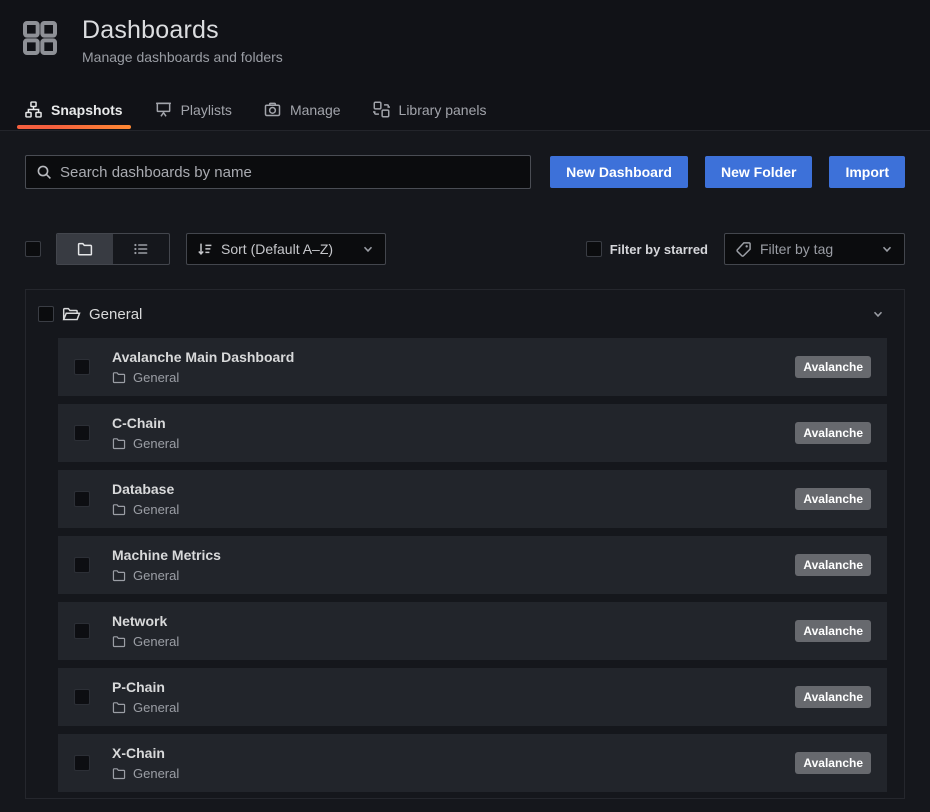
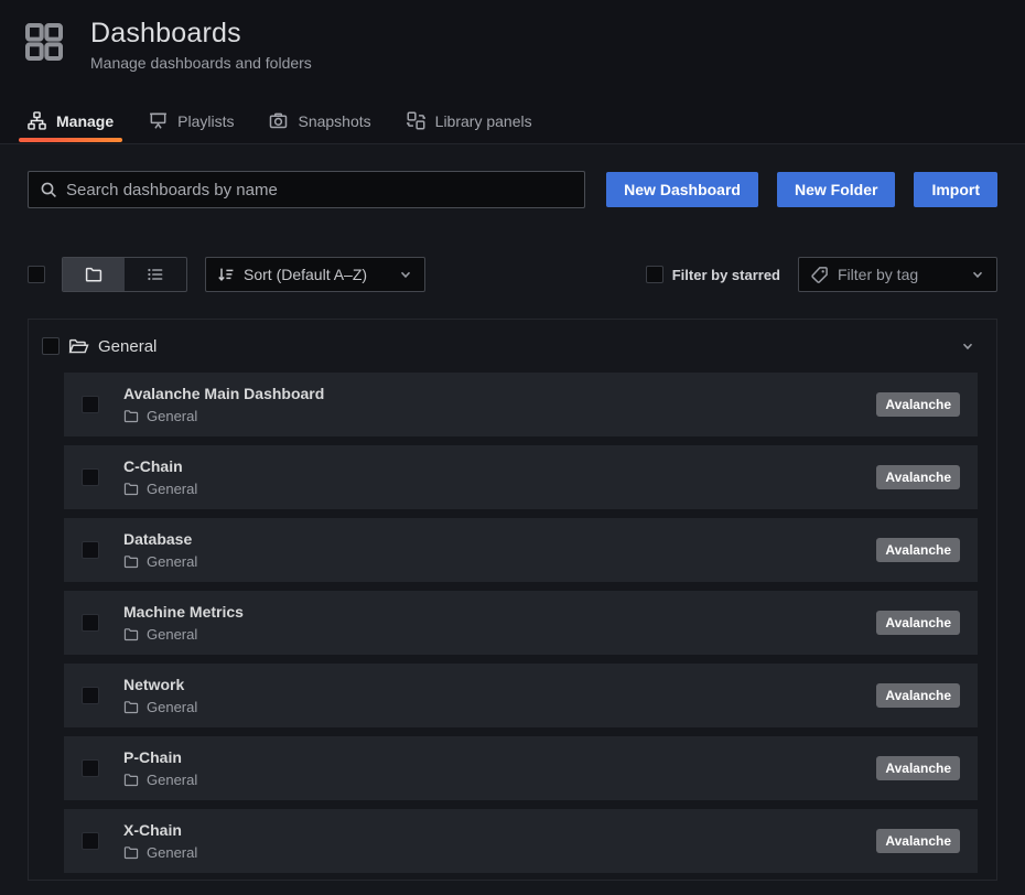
  Dashboards
  Manage dashboards and folders
- Snapshots
+ Manage
  Playlists
- Manage
+ Snapshots
  Library panels
  Search dashboards by name
  New Dashboard
  New Folder
  Import
  Sort (Default A–Z)
  Filter by starred
  Filter by tag
  General
  Avalanche Main Dashboard
  General
  Avalanche
  C-Chain
  General
  Avalanche
  Database
  General
  Avalanche
  Machine Metrics
  General
  Avalanche
  Network
  General
  Avalanche
  P-Chain
  General
  Avalanche
  X-Chain
  General
  Avalanche
